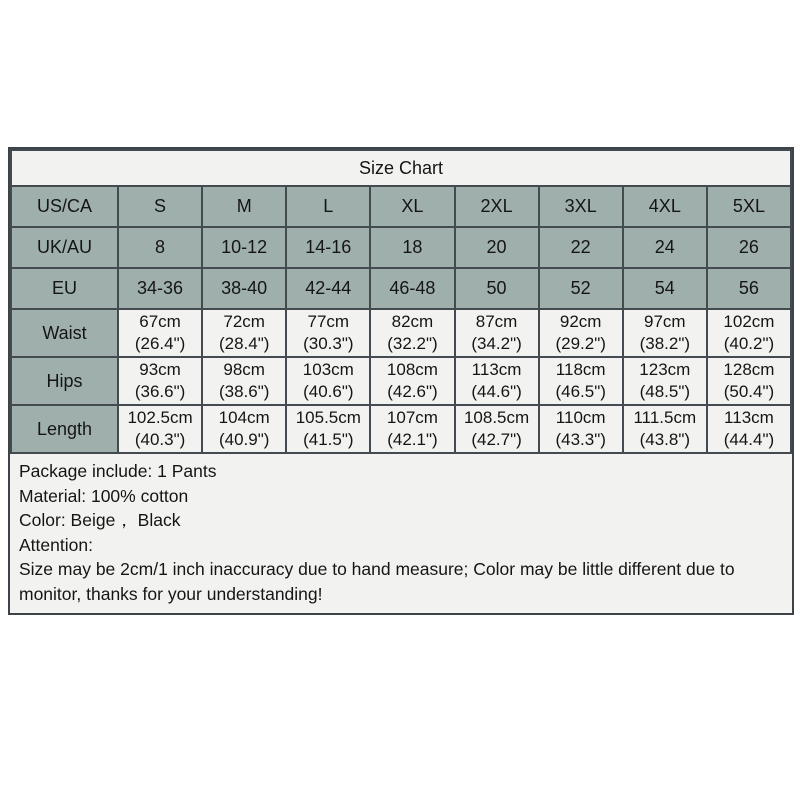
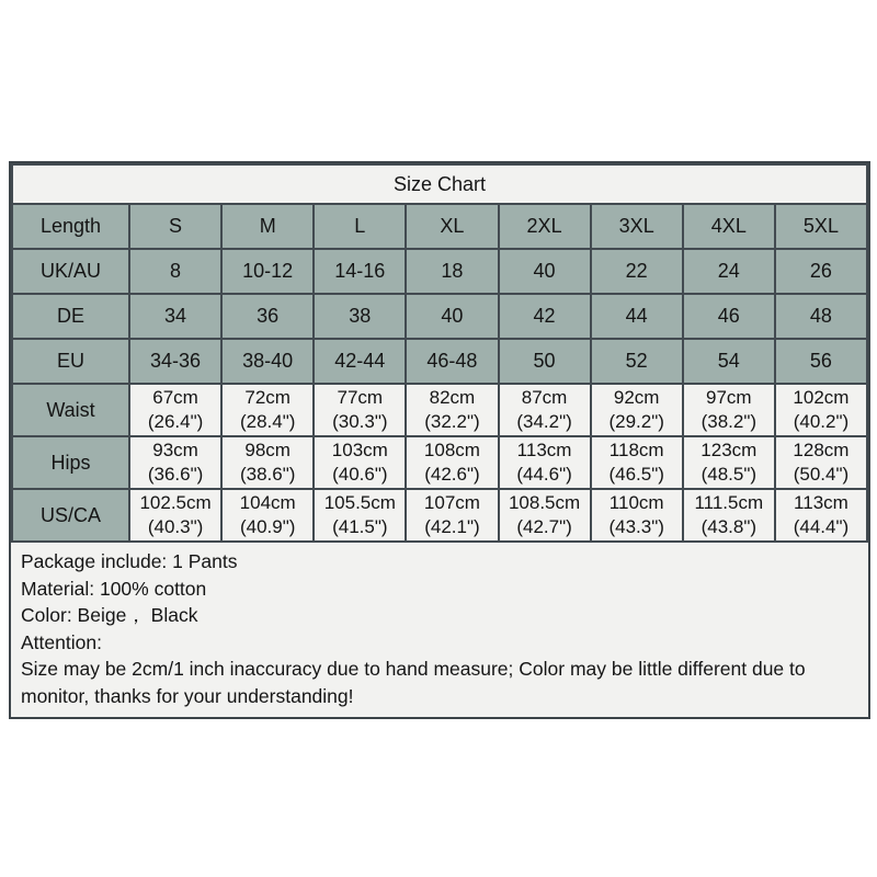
  Size Chart
- US/CA	S	M	L	XL	2XL	3XL	4XL	5XL
+ Length	S	M	L	XL	2XL	3XL	4XL	5XL
- UK/AU	8	10-12	14-16	18	20	22	24	26
+ UK/AU	8	10-12	14-16	18	40	22	24	26
+ DE	34	36	38	40	42	44	46	48
  EU	34-36	38-40	42-44	46-48	50	52	54	56
  Waist	67cm (26.4")	72cm (28.4")	77cm (30.3")	82cm (32.2")	87cm (34.2")	92cm (29.2")	97cm (38.2")	102cm (40.2")
  Hips	93cm (36.6")	98cm (38.6")	103cm (40.6")	108cm (42.6")	113cm (44.6")	118cm (46.5")	123cm (48.5")	128cm (50.4")
- Length	102.5cm (40.3")	104cm (40.9")	105.5cm (41.5")	107cm (42.1")	108.5cm (42.7")	110cm (43.3")	111.5cm (43.8")	113cm (44.4")
+ US/CA	102.5cm (40.3")	104cm (40.9")	105.5cm (41.5")	107cm (42.1")	108.5cm (42.7")	110cm (43.3")	111.5cm (43.8")	113cm (44.4")
  Package include: 1 Pants
  Material: 100% cotton
  Color: Beige， Black
  Attention:
  Size may be 2cm/1 inch inaccuracy due to hand measure; Color may be little different due to monitor, thanks for your understanding!
